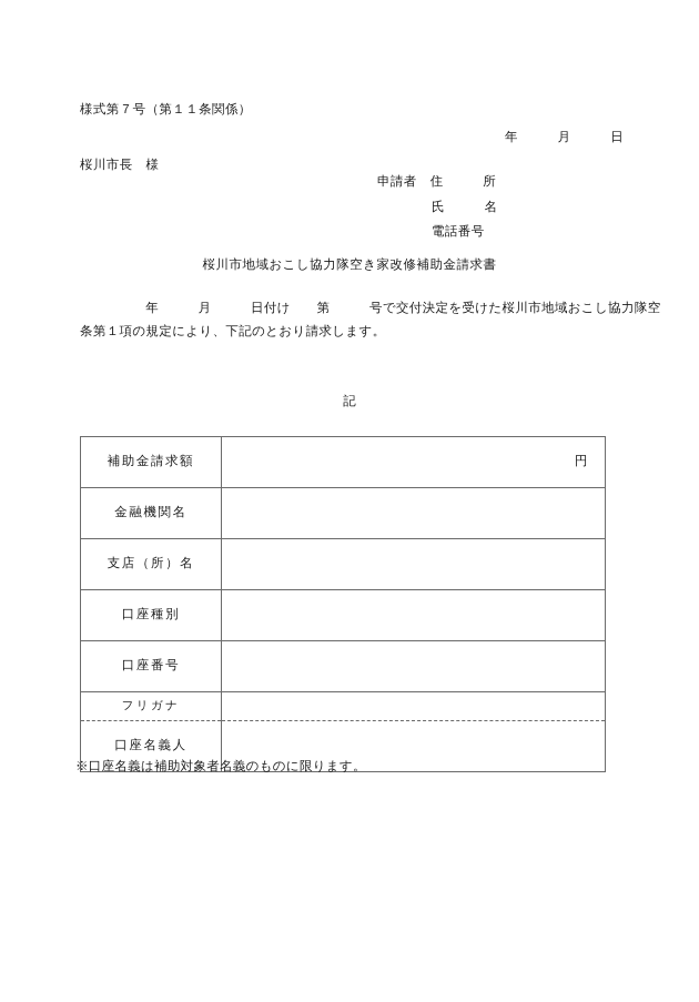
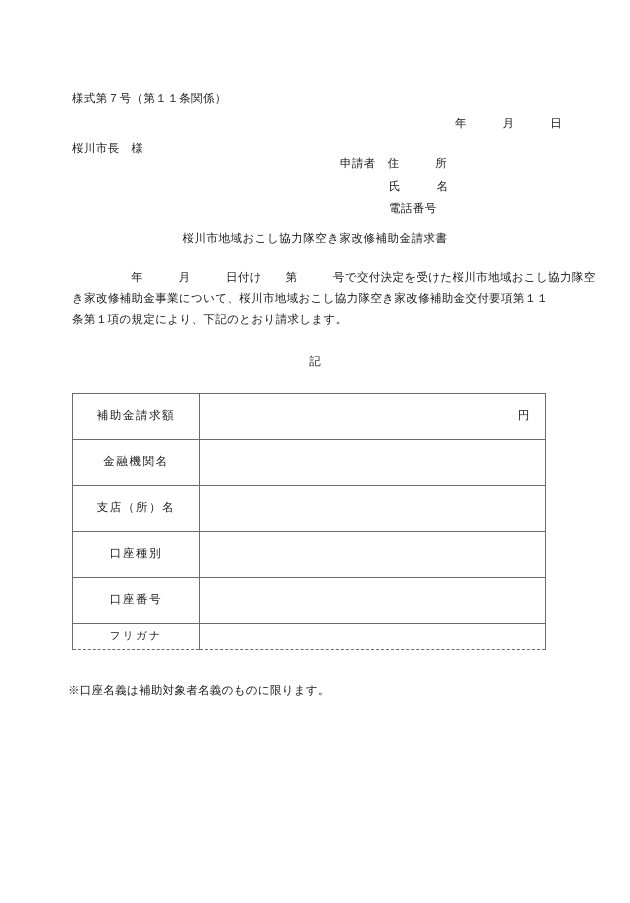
  様式第７号（第１１条関係）
  年 月 日
  桜川市長 様
  申請者 住 所
  氏 名
  電話番号
  桜川市地域おこし協力隊空き家改修補助金請求書
  年 月 日付け 第 号で交付決定を受けた桜川市地域おこし協力隊空
+ き家改修補助金事業について、桜川市地域おこし協力隊空き家改修補助金交付要項第１１
  条第１項の規定により、下記のとおり請求します。
  記
  補助金請求額	円
  金融機関名
  支店（所）名
  口座種別
  口座番号
  フリガナ
- 口座名義人
  ※口座名義は補助対象者名義のものに限ります。
